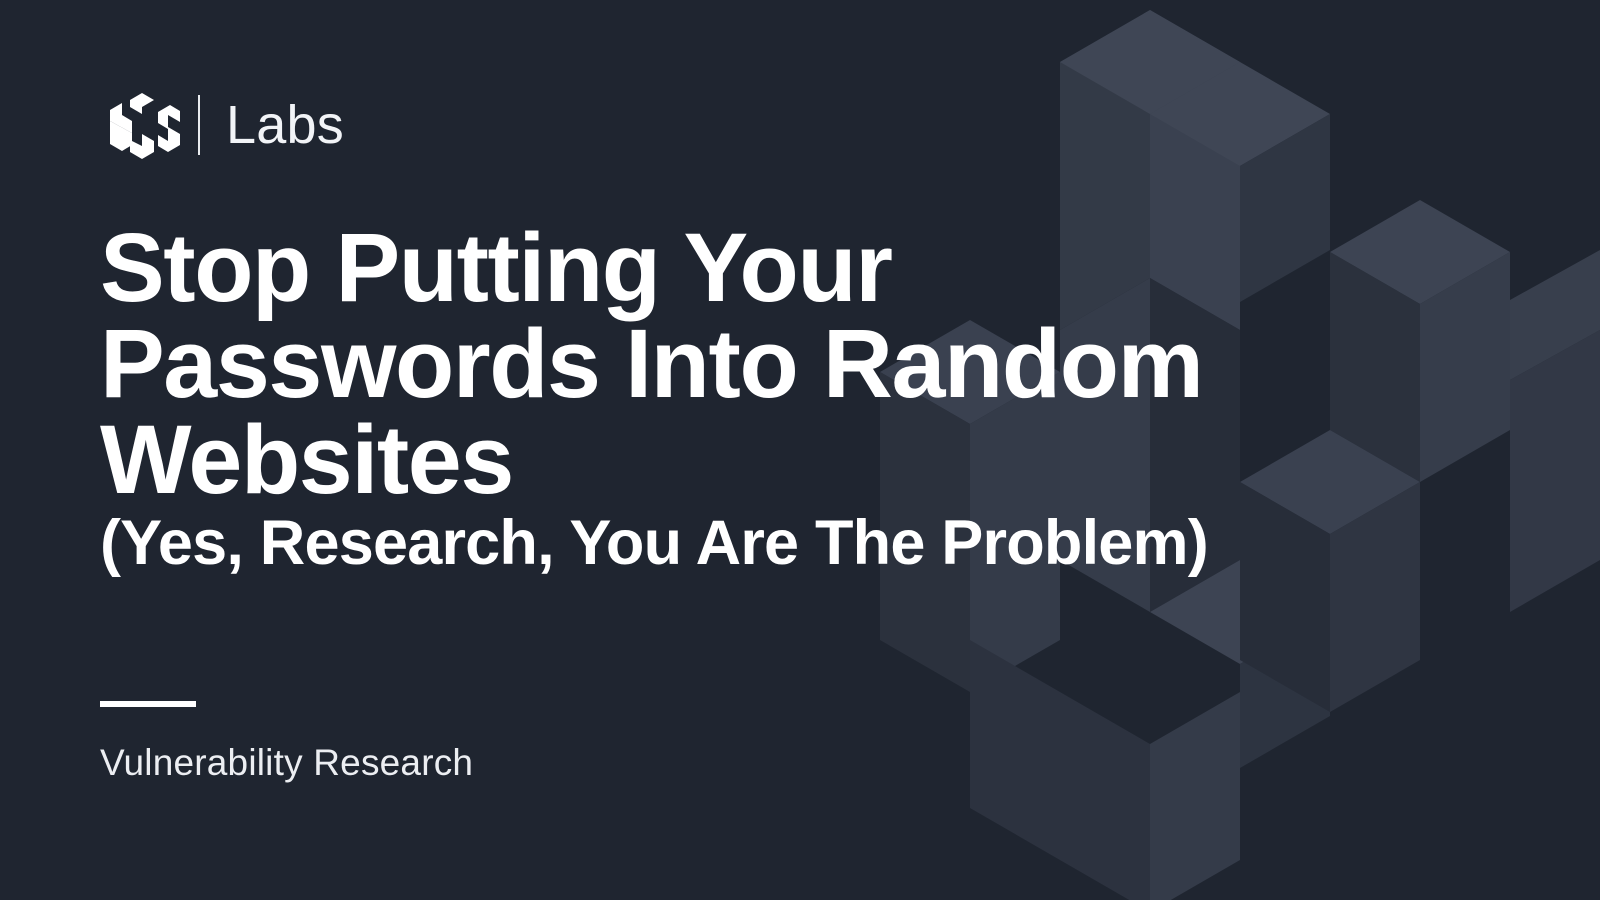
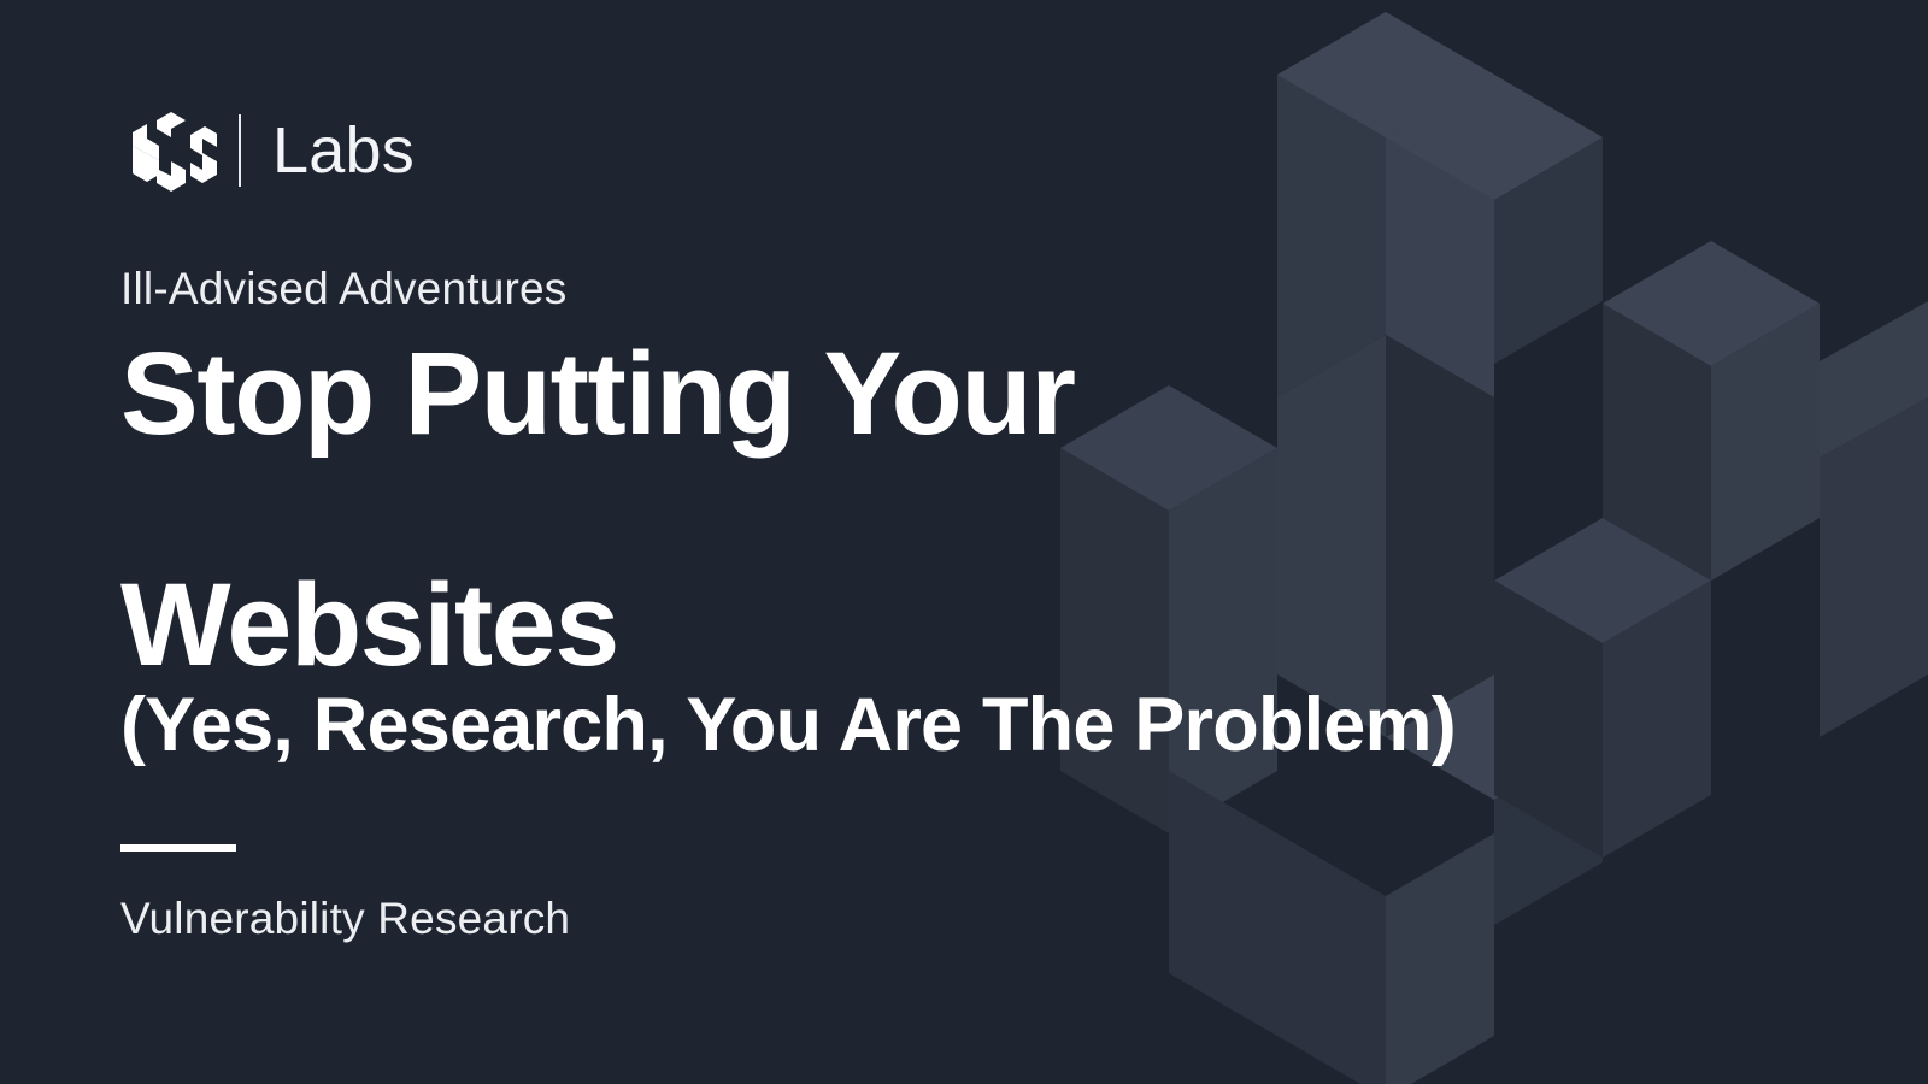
  Labs
+ Ill-Advised Adventures
  Stop Putting Your
- Passwords Into Random
  Websites
  (Yes, Research, You Are The Problem)
  Vulnerability Research
